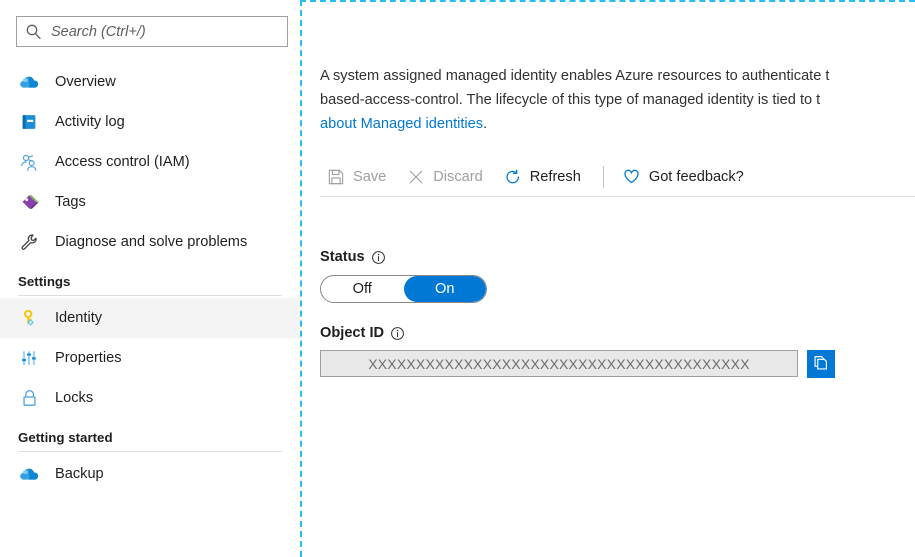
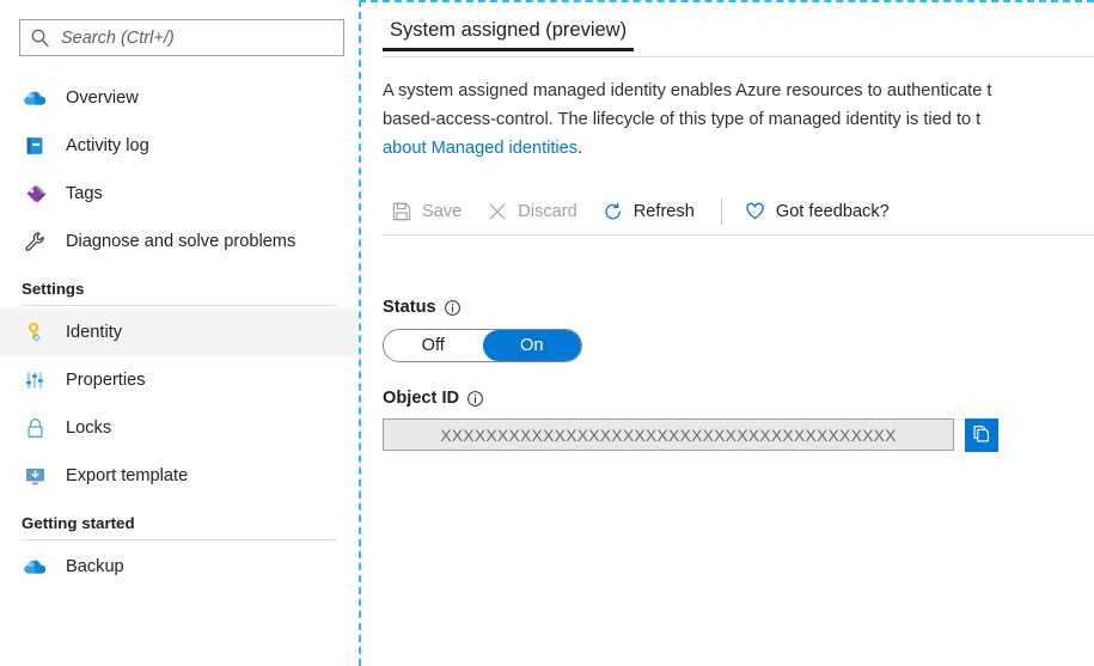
  Search (Ctrl+/)
  Overview
  Activity log
- Access control (IAM)
  Tags
  Diagnose and solve problems
  Settings
  Identity
  Properties
  Locks
+ Export template
  Getting started
  Backup
+ System assigned (preview)
  A system assigned managed identity enables Azure resources to authenticate t
  based-access-control. The lifecycle of this type of managed identity is tied to t
  about Managed identities.
  Save
  Discard
  Refresh
  Got feedback?
  Status
  Off
  On
  Object ID
  XXXXXXXXXXXXXXXXXXXXXXXXXXXXXXXXXXXXXXXX
